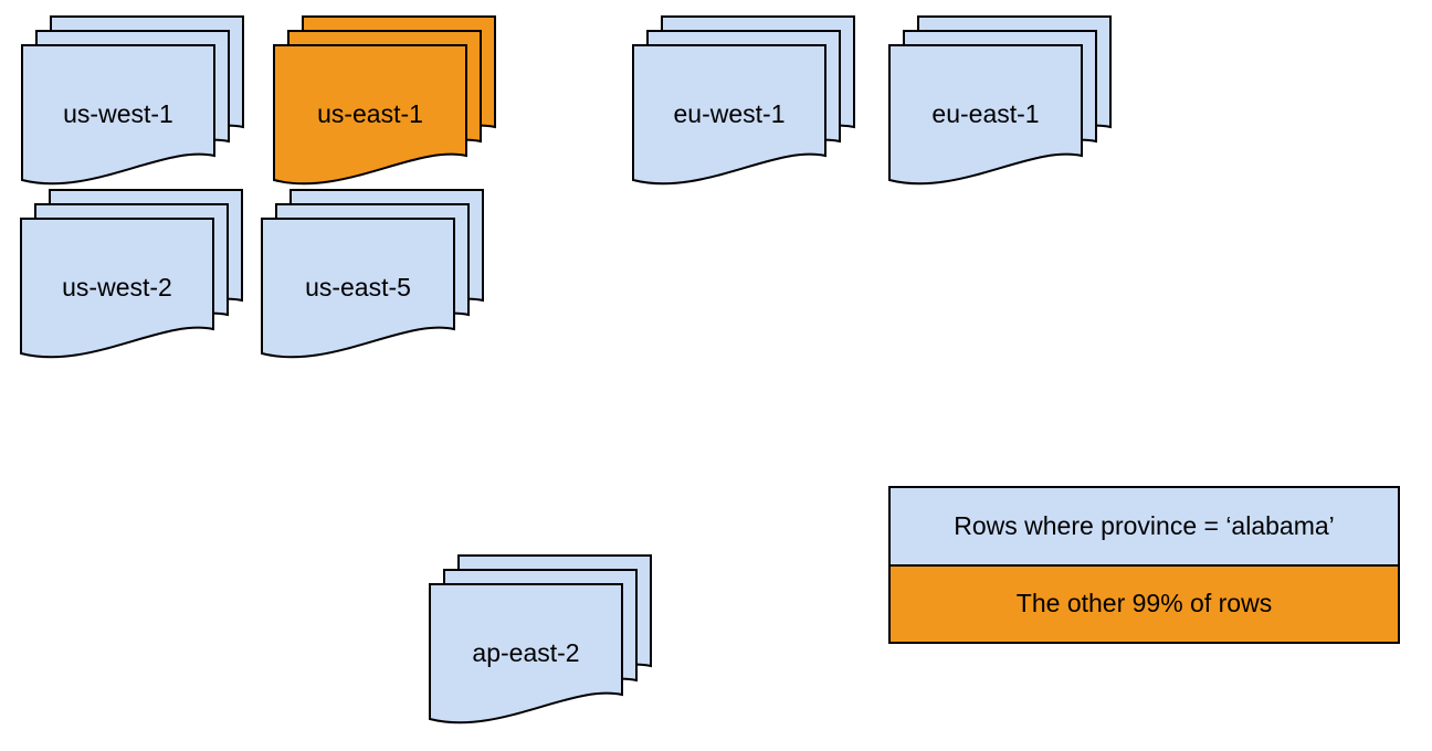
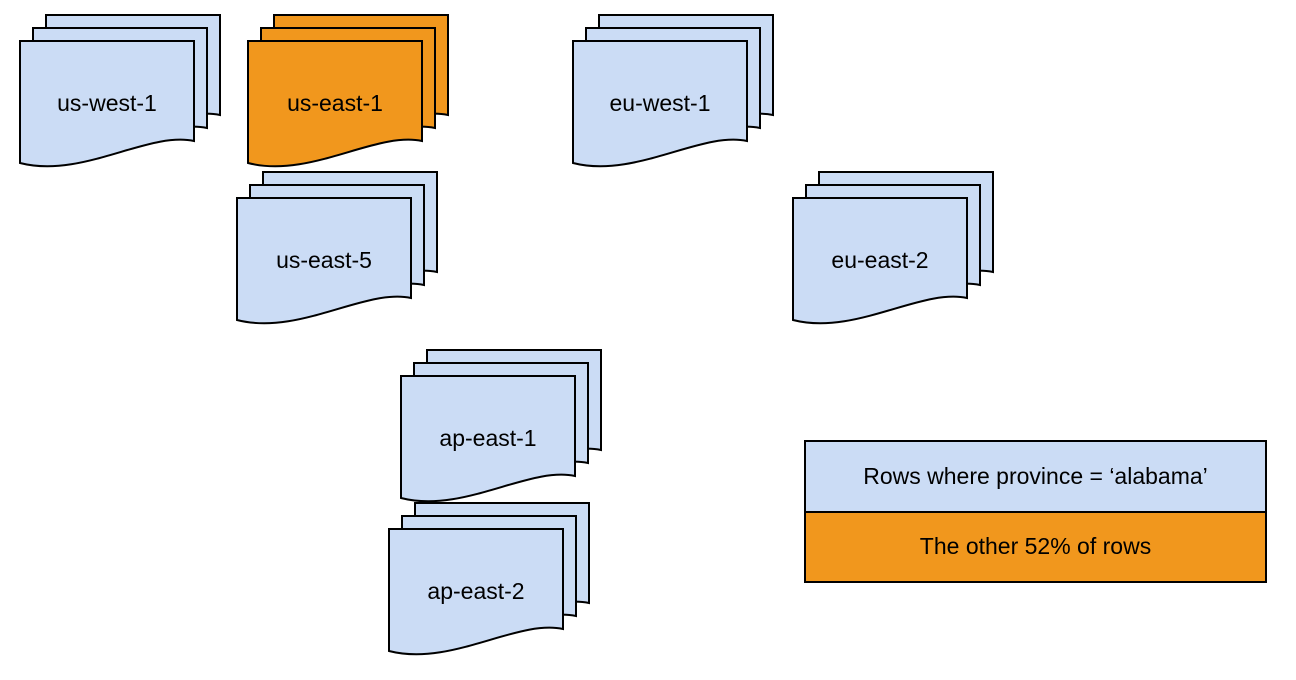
  us-west-1
  us-east-1
  eu-west-1
- eu-east-1
- us-west-2
  us-east-5
+ eu-east-2
+ ap-east-1
  ap-east-2
  Rows where province = ‘alabama’
- The other 99% of rows
+ The other 52% of rows
